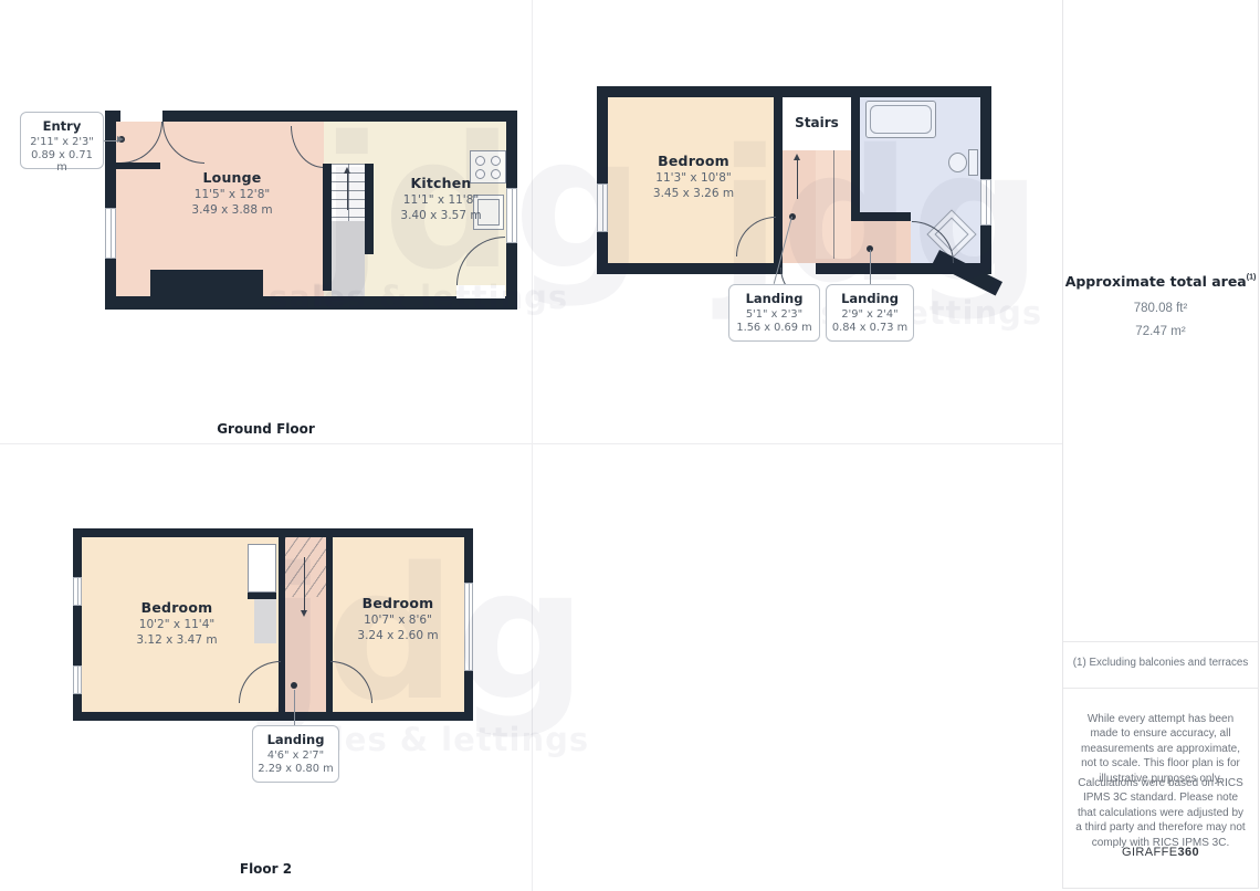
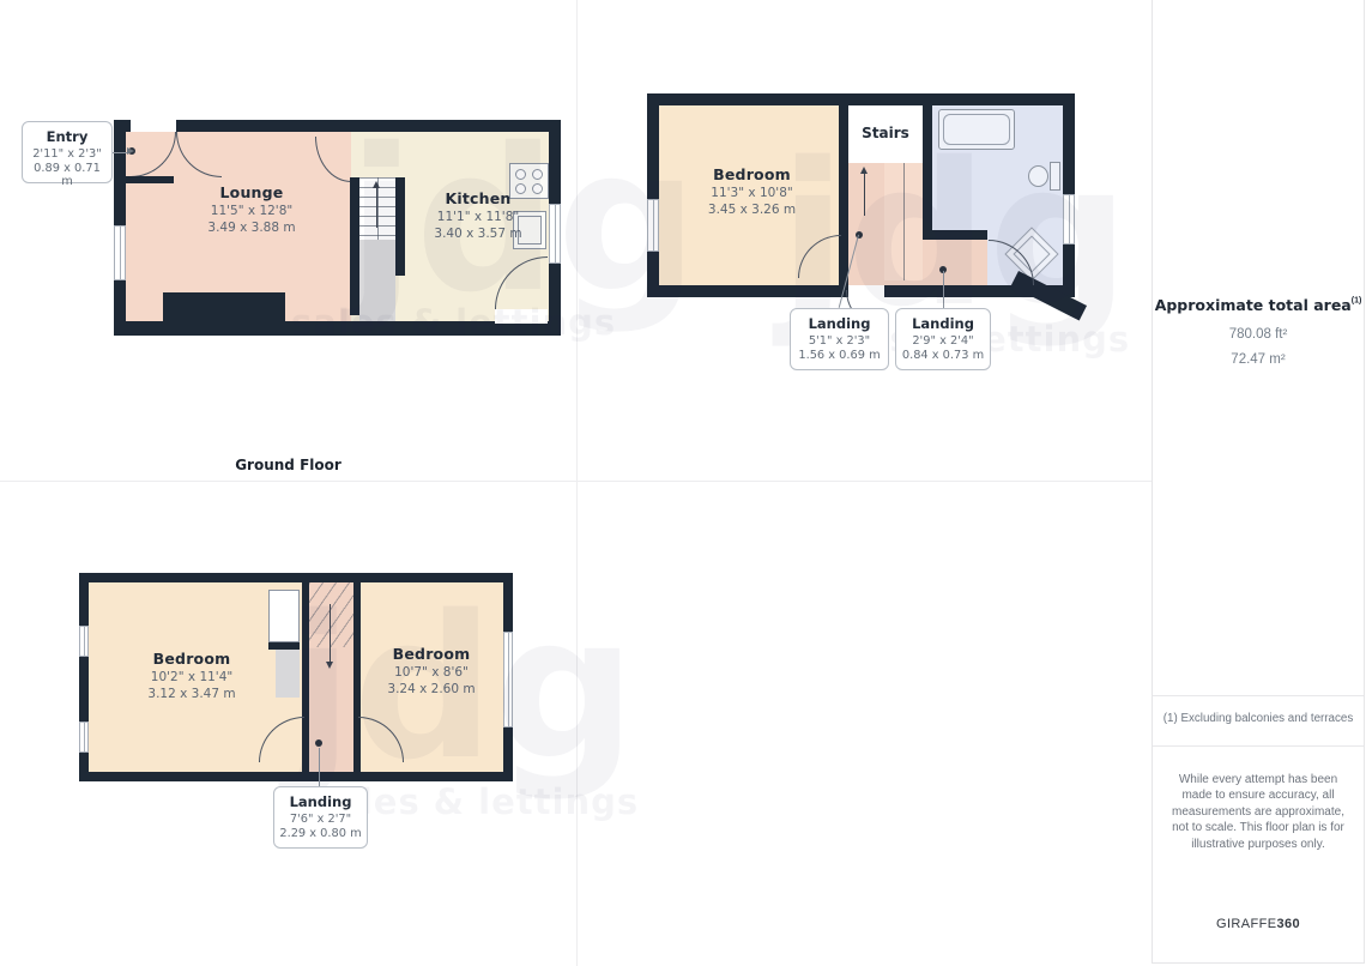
  jdg
  sales & lettings
  jdg
  jdg
  es & lettings
  Lounge
  11'5" x 12'8"
  3.49 x 3.88 m
  Kitchen
  11'1" x 11'8"
  3.40 x 3.57 m
  Entry
  2'11" x 2'3"
  0.89 x 0.71 m
  Ground Floor
  Stairs
  Bedroom
  11'3" x 10'8"
  3.45 x 3.26 m
  Landing
  5'1" x 2'3"
  1.56 x 0.69 m
  Landing
  2'9" x 2'4"
  0.84 x 0.73 m
  Bedroom
  10'2" x 11'4"
  3.12 x 3.47 m
  Bedroom
  10'7" x 8'6"
  3.24 x 2.60 m
  Landing
- 4'6" x 2'7"
+ 7'6" x 2'7"
  2.29 x 0.80 m
- Floor 2
  Approximate total area
  780.08 ft²
  72.47 m²
  (1) Excluding balconies and terraces
  While every attempt has been made to ensure accuracy, all measurements are approximate, not to scale. This floor plan is for illustrative purposes only.
- Calculations were based on RICS IPMS 3C standard. Please note that calculations were adjusted by a third party and therefore may not comply with RICS IPMS 3C.
  GIRAFFE360
